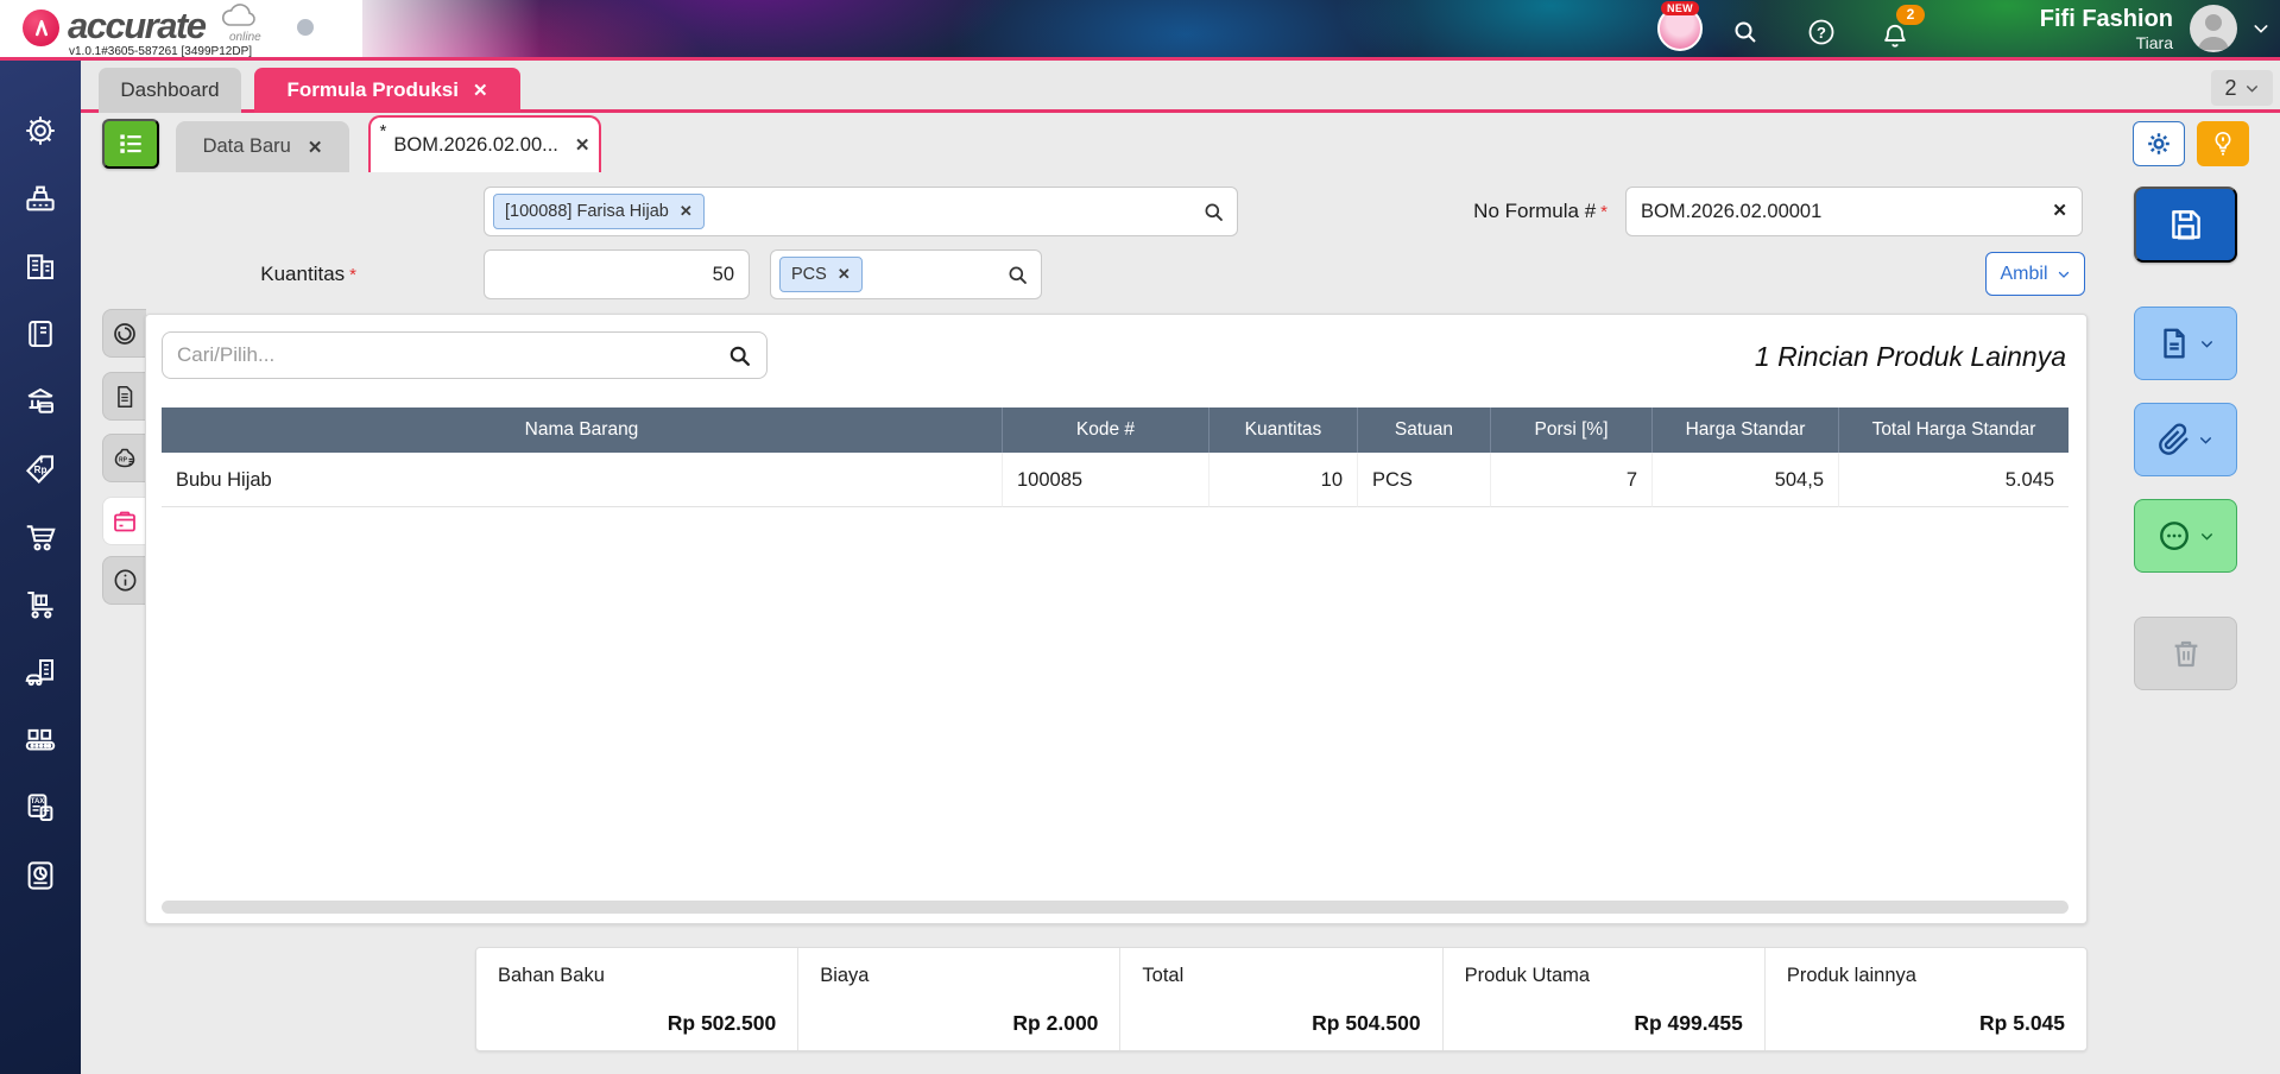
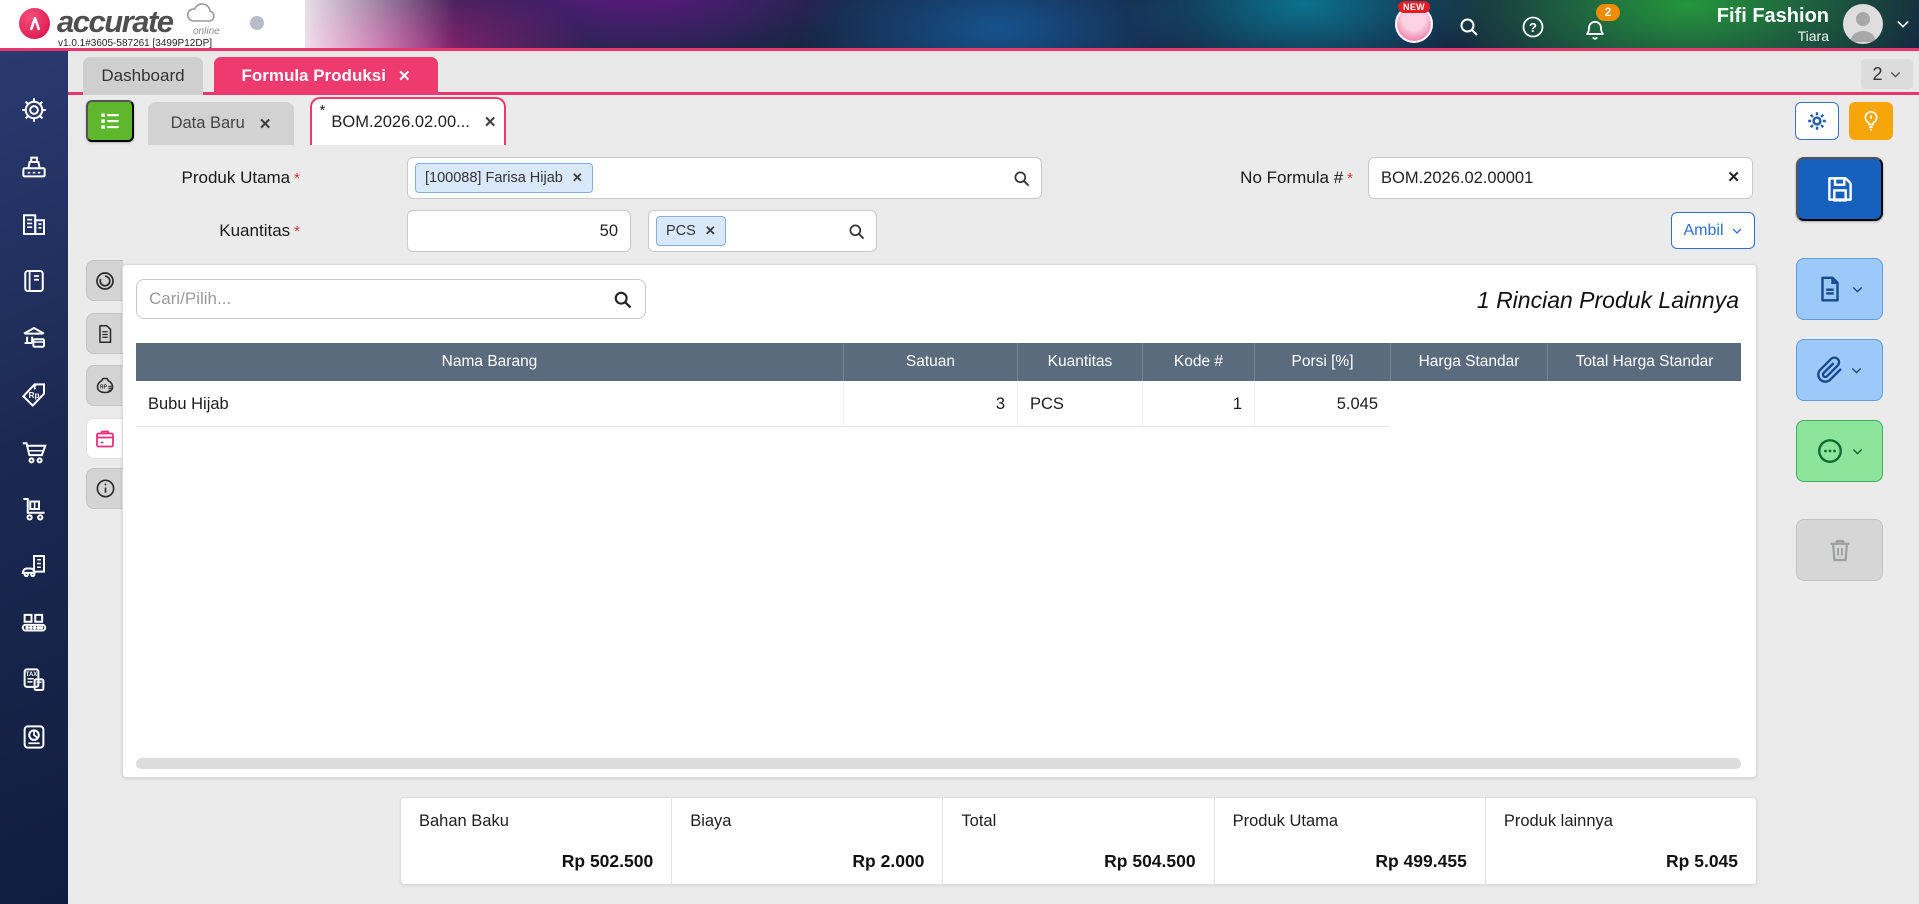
  accurate
  online
  v1.0.1#3605-587261 [3499P12DP]
  NEW
  ?
  2
  Fifi Fashion
  Tiara
  Dashboard
  Formula Produksi
  ✕
  2
  Rp
  Data Baru
  ✕
  *
  BOM.2026.02.00...
  ✕
+ Produk Utama *
  [100088] Farisa Hijab
  ✕
  No Formula # *
  BOM.2026.02.00001
  ✕
  Kuantitas *
  50
  PCS
  ✕
  Ambil
  Cari/Pilih...
  1 Rincian Produk Lainnya
  Nama Barang
- Kode #
+ Satuan
  Kuantitas
- Satuan
+ Kode #
  Porsi [%]
  Harga Standar
  Total Harga Standar
  Bubu Hijab
- 100085
- 10
+ 3
  PCS
- 7
+ 1
- 504,5
  5.045
  Bahan Baku
  Rp 502.500
  Biaya
  Rp 2.000
  Total
  Rp 504.500
  Produk Utama
  Rp 499.455
  Produk lainnya
  Rp 5.045
